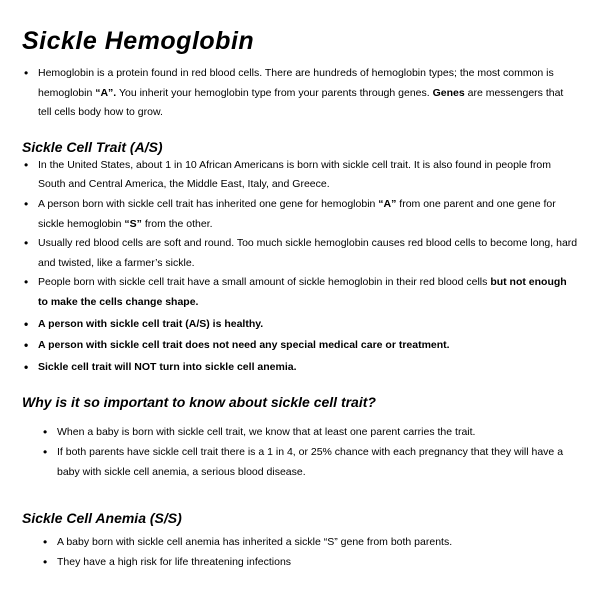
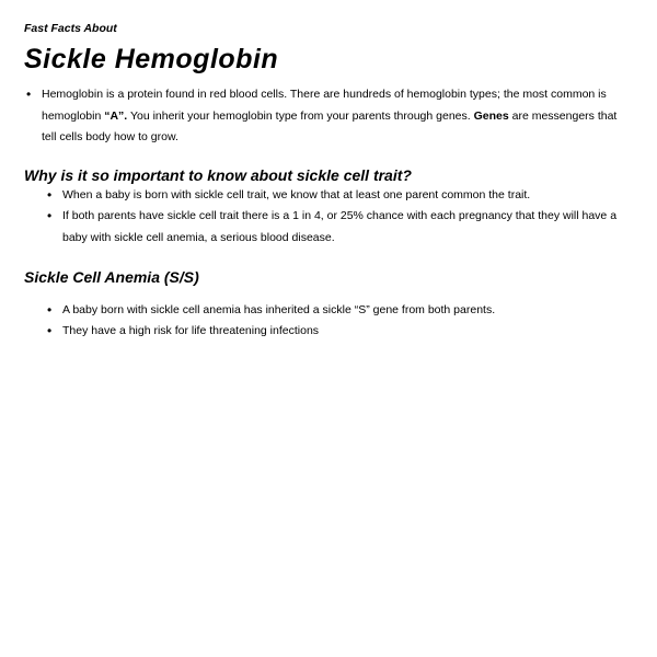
+ Fast Facts About
  Sickle Hemoglobin
  Hemoglobin is a protein found in red blood cells. There are hundreds of hemoglobin types; the most common is hemoglobin “A”. You inherit your hemoglobin type from your parents through genes. Genes are messengers that tell cells body how to grow.
- Sickle Cell Trait (A/S)
- In the United States, about 1 in 10 African Americans is born with sickle cell trait. It is also found in people from South and Central America, the Middle East, Italy, and Greece.
- A person born with sickle cell trait has inherited one gene for hemoglobin “A” from one parent and one gene for sickle hemoglobin “S” from the other.
- Usually red blood cells are soft and round. Too much sickle hemoglobin causes red blood cells to become long, hard and twisted, like a farmer’s sickle.
- People born with sickle cell trait have a small amount of sickle hemoglobin in their red blood cells but not enough to make the cells change shape.
- A person with sickle cell trait (A/S) is healthy.
- A person with sickle cell trait does not need any special medical care or treatment.
- Sickle cell trait will NOT turn into sickle cell anemia.
  Why is it so important to know about sickle cell trait?
- When a baby is born with sickle cell trait, we know that at least one parent carries the trait.
+ When a baby is born with sickle cell trait, we know that at least one parent common the trait.
  If both parents have sickle cell trait there is a 1 in 4, or 25% chance with each pregnancy that they will have a baby with sickle cell anemia, a serious blood disease.
  Sickle Cell Anemia (S/S)
  A baby born with sickle cell anemia has inherited a sickle “S” gene from both parents.
  They have a high risk for life threatening infections
